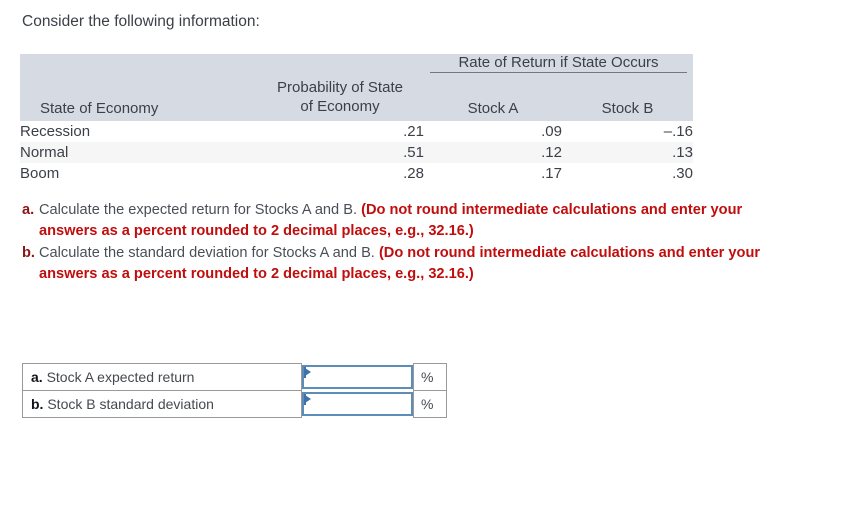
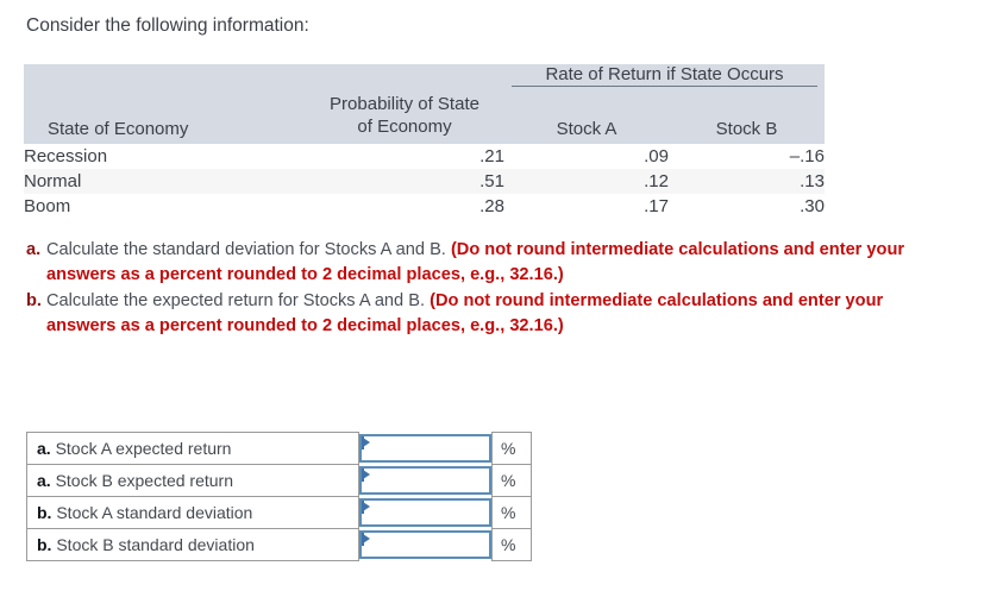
  Consider the following information:
  		Rate of Return if State Occurs
  State of Economy	Probability of State of Economy	Stock A	Stock B
  Recession	.21	.09	–.16
  Normal	.51	.12	.13
  Boom	.28	.17	.30
  a.
- Calculate the expected return for Stocks A and B. (Do not round intermediate calculations and enter your answers as a percent rounded to 2 decimal places, e.g., 32.16.)
+ Calculate the standard deviation for Stocks A and B. (Do not round intermediate calculations and enter your answers as a percent rounded to 2 decimal places, e.g., 32.16.)
  b.
- Calculate the standard deviation for Stocks A and B. (Do not round intermediate calculations and enter your answers as a percent rounded to 2 decimal places, e.g., 32.16.)
+ Calculate the expected return for Stocks A and B. (Do not round intermediate calculations and enter your answers as a percent rounded to 2 decimal places, e.g., 32.16.)
  a. Stock A expected return		%
+ a. Stock B expected return		%
+ b. Stock A standard deviation		%
  b. Stock B standard deviation		%
